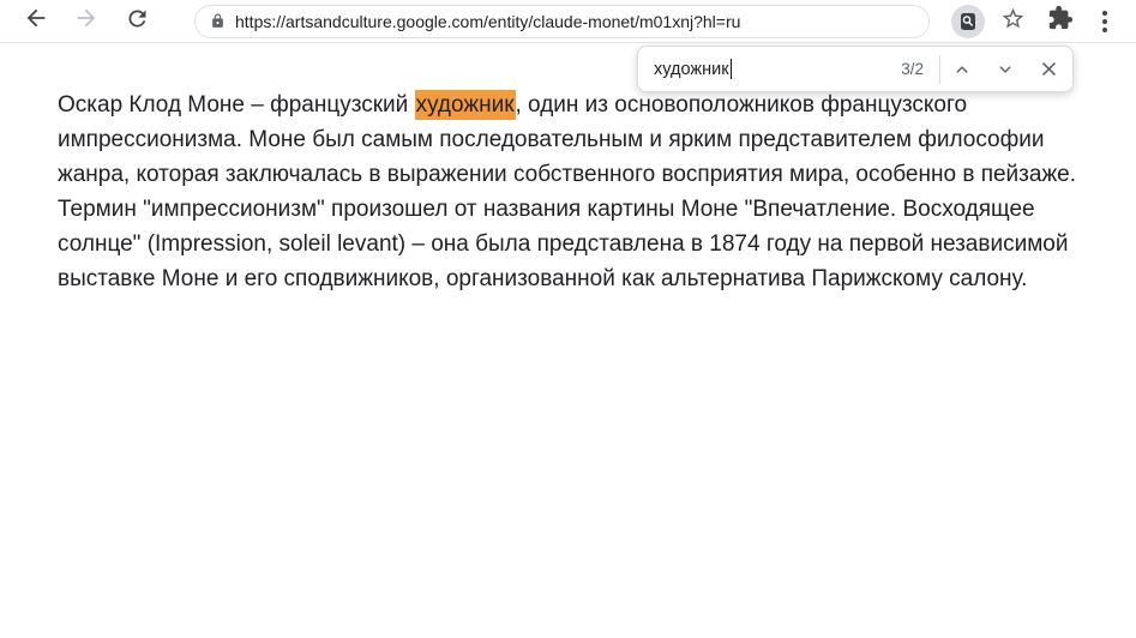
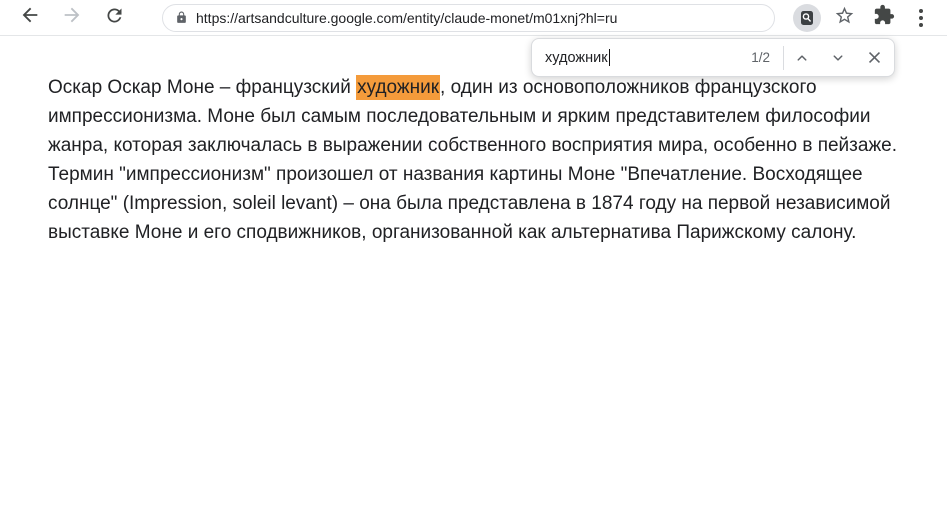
  https://artsandculture.google.com/entity/claude-monet/m01xnj?hl=ru
  художник
- 3/2
+ 1/2
- Оскар Клод Моне – французский художник, один из основоположников французского импрессионизма. Моне был самым последовательным и ярким представителем философии жанра, которая заключалась в выражении собственного восприятия мира, особенно в пейзаже. Термин "импрессионизм" произошел от названия картины Моне "Впечатление. Восходящее солнце" (Impression, soleil levant) – она была представлена в 1874 году на первой независимой выставке Моне и его сподвижников, организованной как альтернатива Парижскому салону.
+ Оскар Оскар Моне – французский художник, один из основоположников французского импрессионизма. Моне был самым последовательным и ярким представителем философии жанра, которая заключалась в выражении собственного восприятия мира, особенно в пейзаже. Термин "импрессионизм" произошел от названия картины Моне "Впечатление. Восходящее солнце" (Impression, soleil levant) – она была представлена в 1874 году на первой независимой выставке Моне и его сподвижников, организованной как альтернатива Парижскому салону.
